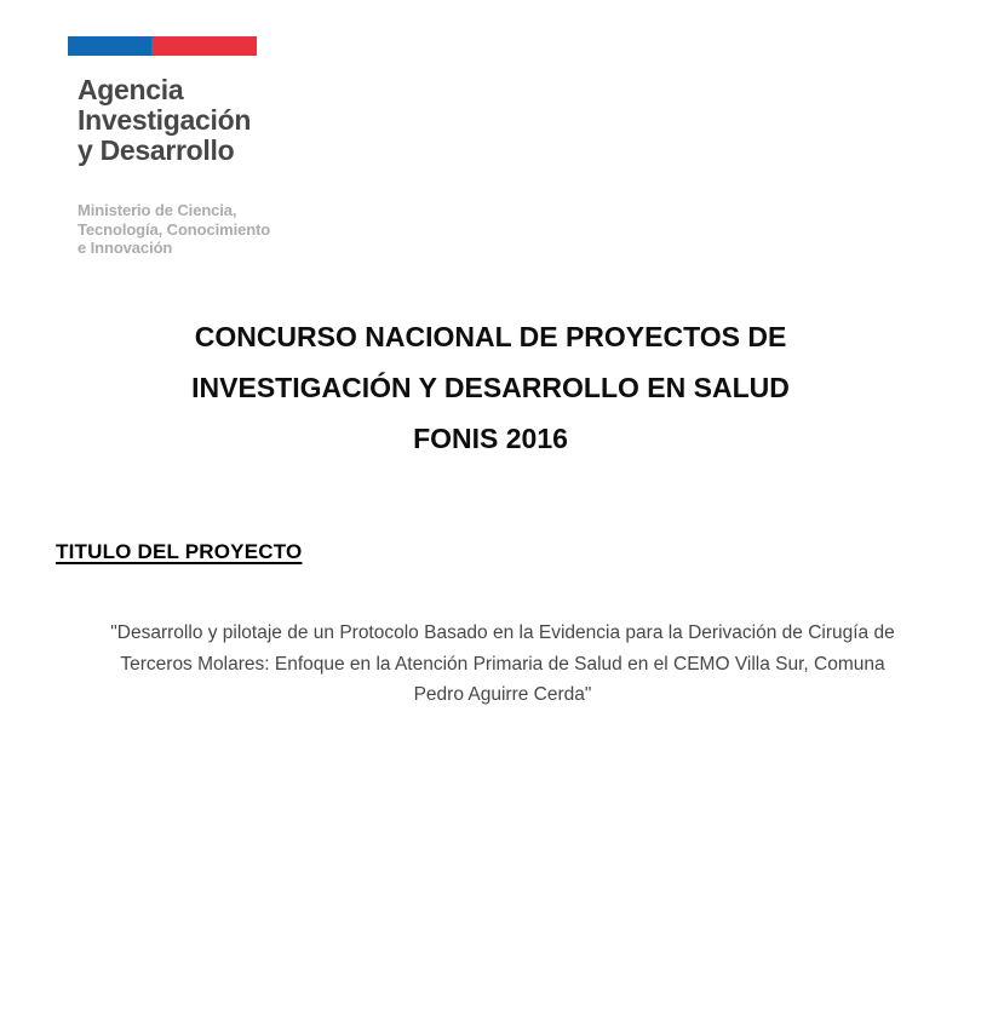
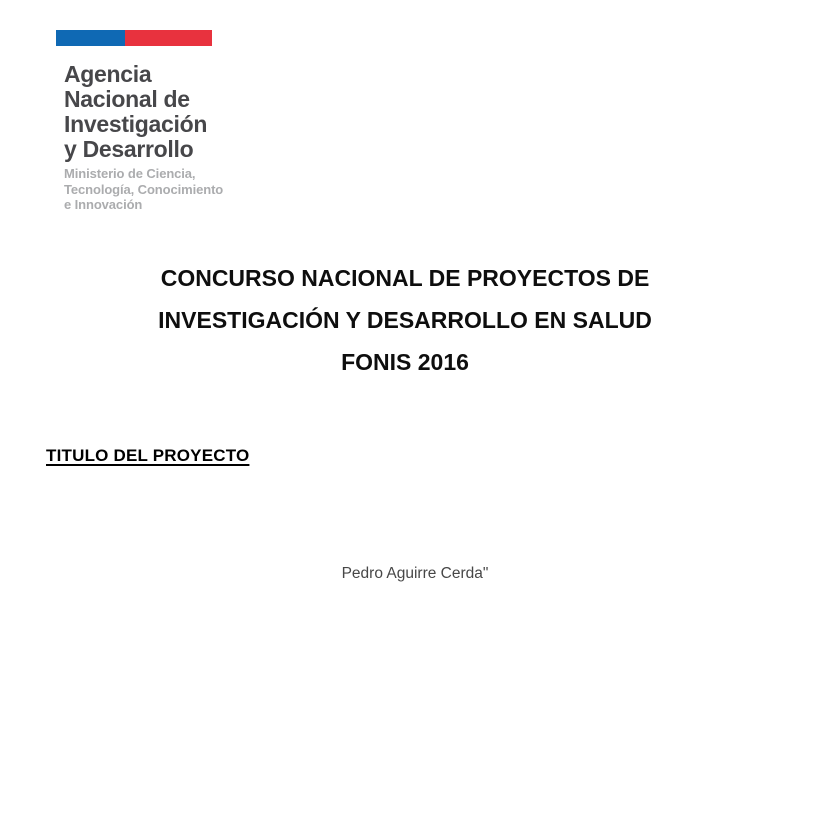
  Agencia
+ Nacional de
  Investigación
  y Desarrollo
  Ministerio de Ciencia,
  Tecnología, Conocimiento
  e Innovación
  CONCURSO NACIONAL DE PROYECTOS DE
  INVESTIGACIÓN Y DESARROLLO EN SALUD
  FONIS 2016
  TITULO DEL PROYECTO
- "Desarrollo y pilotaje de un Protocolo Basado en la Evidencia para la Derivación de Cirugía de
- Terceros Molares: Enfoque en la Atención Primaria de Salud en el CEMO Villa Sur, Comuna
  Pedro Aguirre Cerda"
